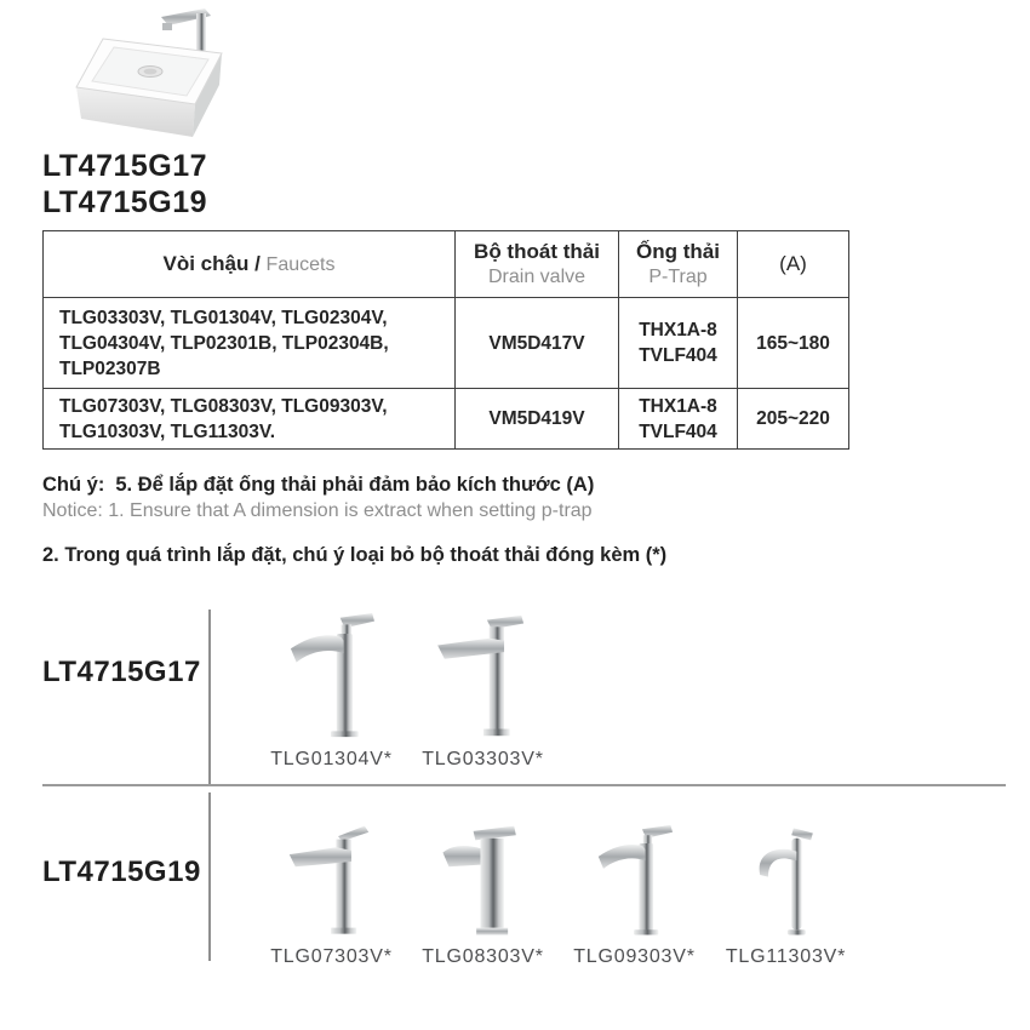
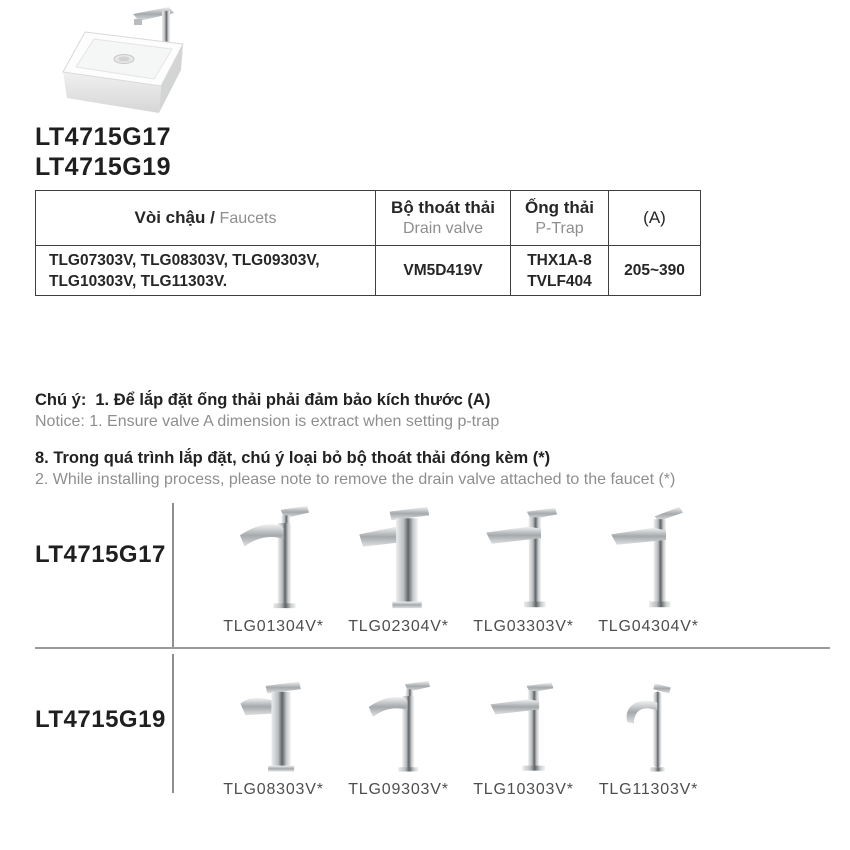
  LT4715G17
  LT4715G19
  Vòi chậu / Faucets	Bộ thoát thải Drain valve	Ống thải P-Trap	(A)
- TLG03303V, TLG01304V, TLG02304V, TLG04304V, TLP02301B, TLP02304B, TLP02307B	VM5D417V	THX1A-8 TVLF404	165~180
- TLG07303V, TLG08303V, TLG09303V, TLG10303V, TLG11303V.	VM5D419V	THX1A-8 TVLF404	205~220
+ TLG07303V, TLG08303V, TLG09303V, TLG10303V, TLG11303V.	VM5D419V	THX1A-8 TVLF404	205~390
- Chú ý: 5. Để lắp đặt ống thải phải đảm bảo kích thước (A)
+ Chú ý: 1. Để lắp đặt ống thải phải đảm bảo kích thước (A)
- Notice: 1. Ensure that A dimension is extract when setting p-trap
+ Notice: 1. Ensure valve A dimension is extract when setting p-trap
- 2. Trong quá trình lắp đặt, chú ý loại bỏ bộ thoát thải đóng kèm (*)
+ 8. Trong quá trình lắp đặt, chú ý loại bỏ bộ thoát thải đóng kèm (*)
+ 2. While installing process, please note to remove the drain valve attached to the faucet (*)
  LT4715G17
  TLG01304V*
+ TLG02304V*
  TLG03303V*
+ TLG04304V*
  LT4715G19
- TLG07303V*
  TLG08303V*
  TLG09303V*
+ TLG10303V*
  TLG11303V*
